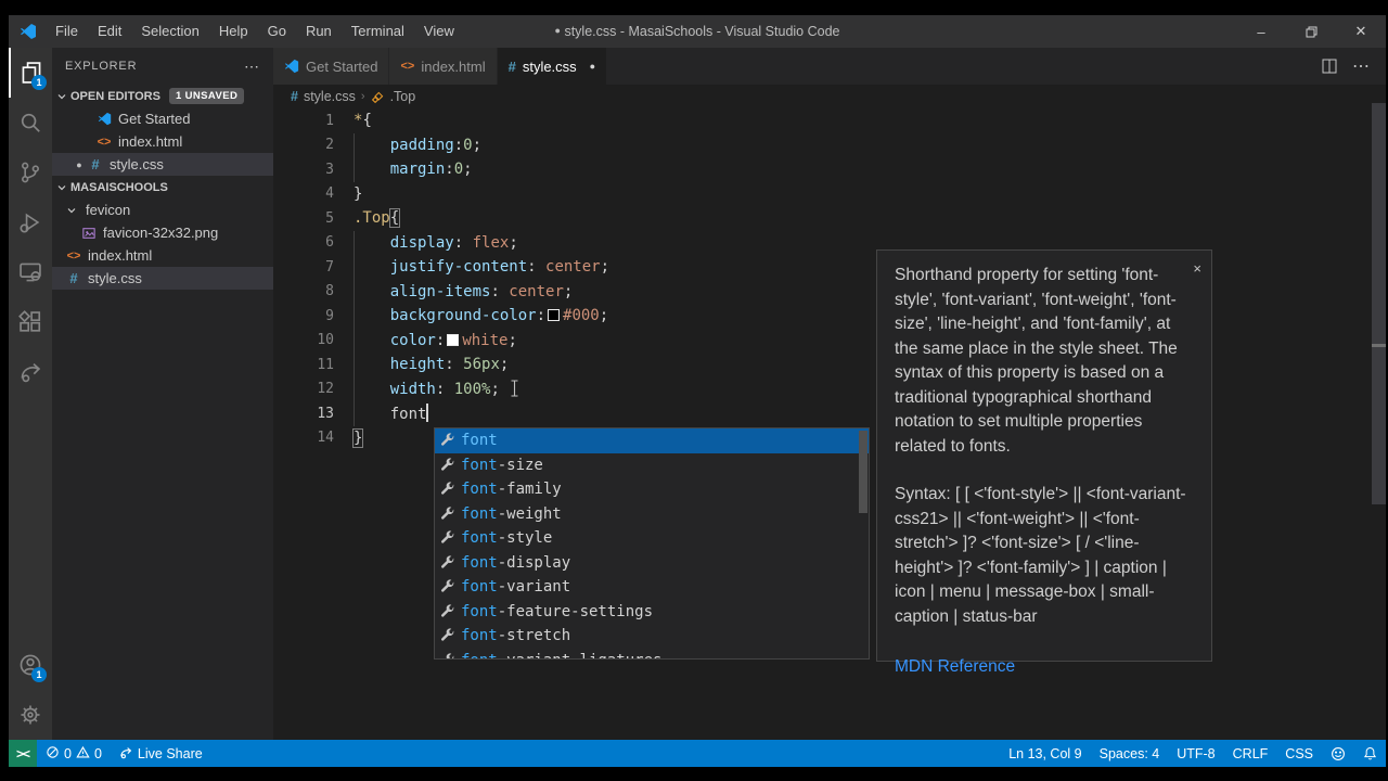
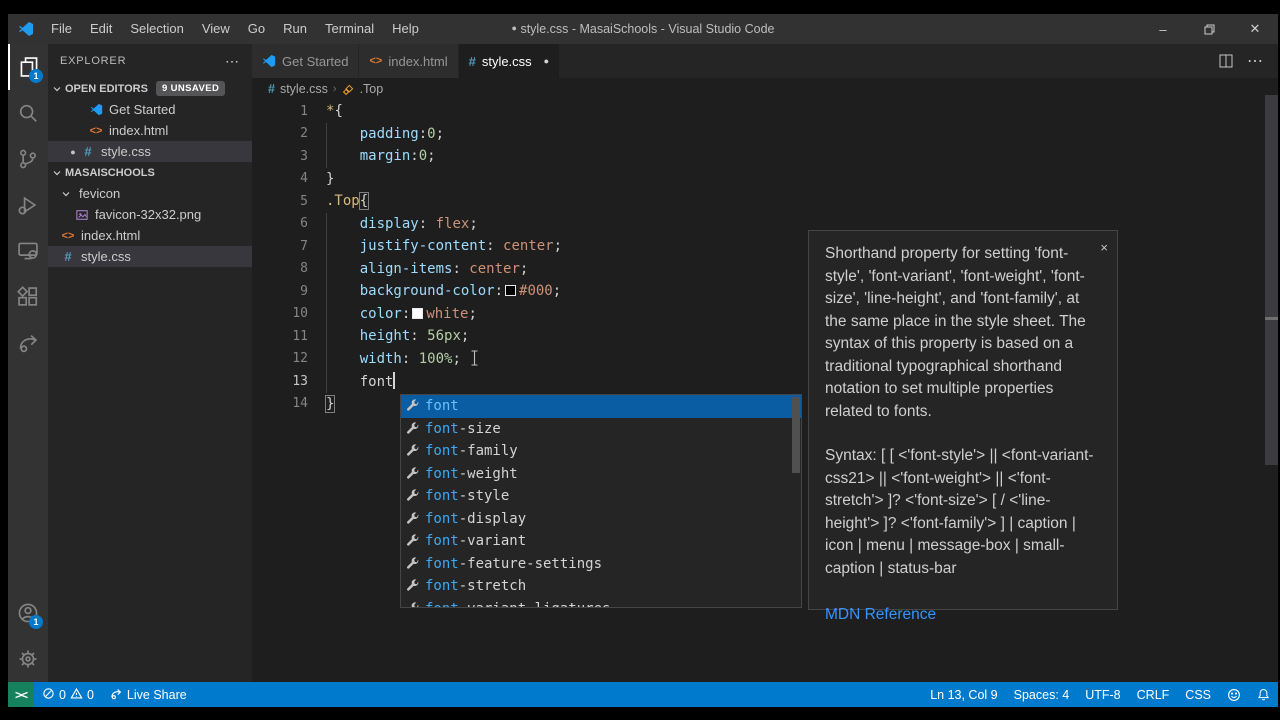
  File
  Edit
  Selection
- Help
+ View
  Go
  Run
  Terminal
- View
+ Help
  ● style.css - MasaiSchools - Visual Studio Code
  –
  ✕
  1
  1
  EXPLORER
  ⋯
  OPEN EDITORS
- 1 UNSAVED
+ 9 UNSAVED
  Get Started
  <>
  index.html
  ●
  #
  style.css
  MASAISCHOOLS
  fevicon
  favicon-32x32.png
  <>
  index.html
  #
  style.css
  Get Started
  <>
  index.html
  #
  style.css
  ●
  ⋯
  #
  style.css
  ›
  .Top
  1
  *{
  2
  padding:0;
  3
  margin:0;
  4
  }
  5
  .Top{
  6
  display: flex;
  7
  justify-content: center;
  8
  align-items: center;
  9
  background-color: #000;
  10
  color: white;
  11
  height: 56px;
  12
  width: 100%;
  13
  font
  14
  }
  font
  font-size
  font-family
  font-weight
  font-style
  font-display
  font-variant
  font-feature-settings
  font-stretch
  ×
  Shorthand property for setting 'font-style', 'font-variant', 'font-weight', 'font-size', 'line-height', and 'font-family', at the same place in the style sheet. The syntax of this property is based on a traditional typographical shorthand notation to set multiple properties related to fonts.
  Syntax: [ [ <'font-style'> || <font-variant-css21> || <'font-weight'> || <'font-stretch'> ]? <'font-size'> [ / <'line-height'> ]? <'font-family'> ] | caption | icon | menu | message-box | small-caption | status-bar
  MDN Reference
  ><
  0
  0
  Live Share
  Ln 13, Col 9
  Spaces: 4
  UTF-8
  CRLF
  CSS
